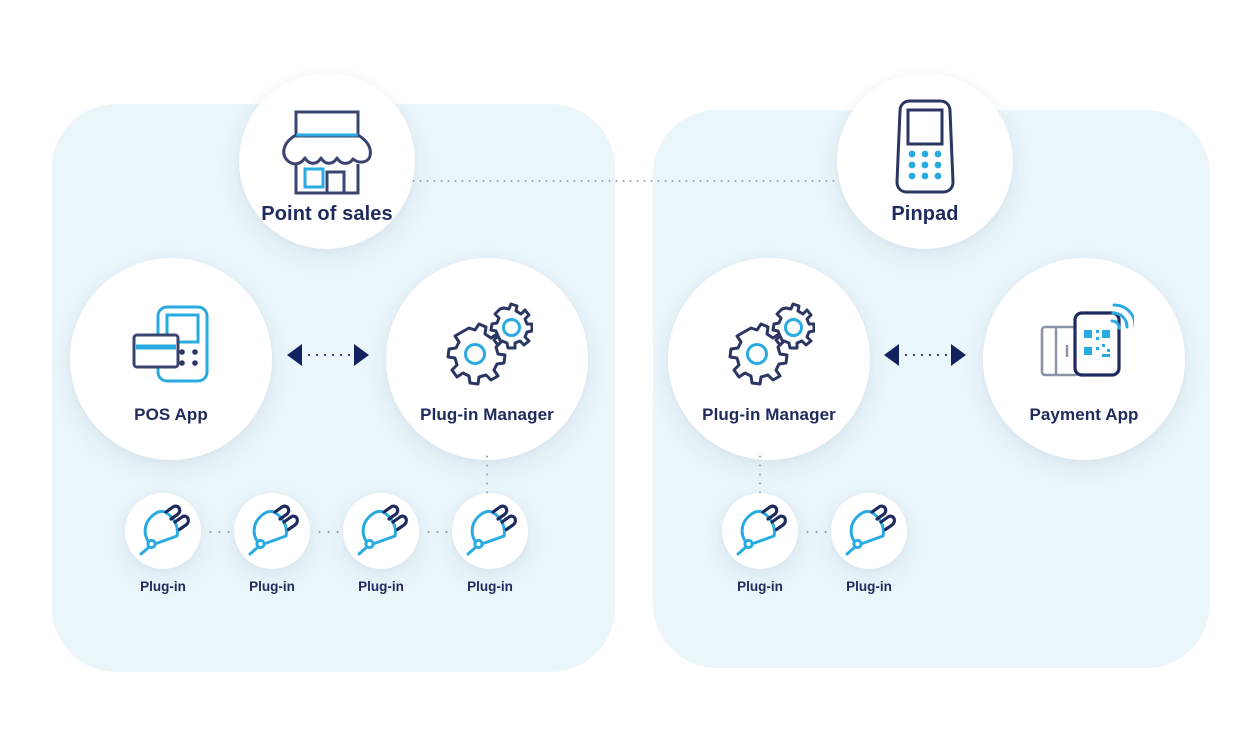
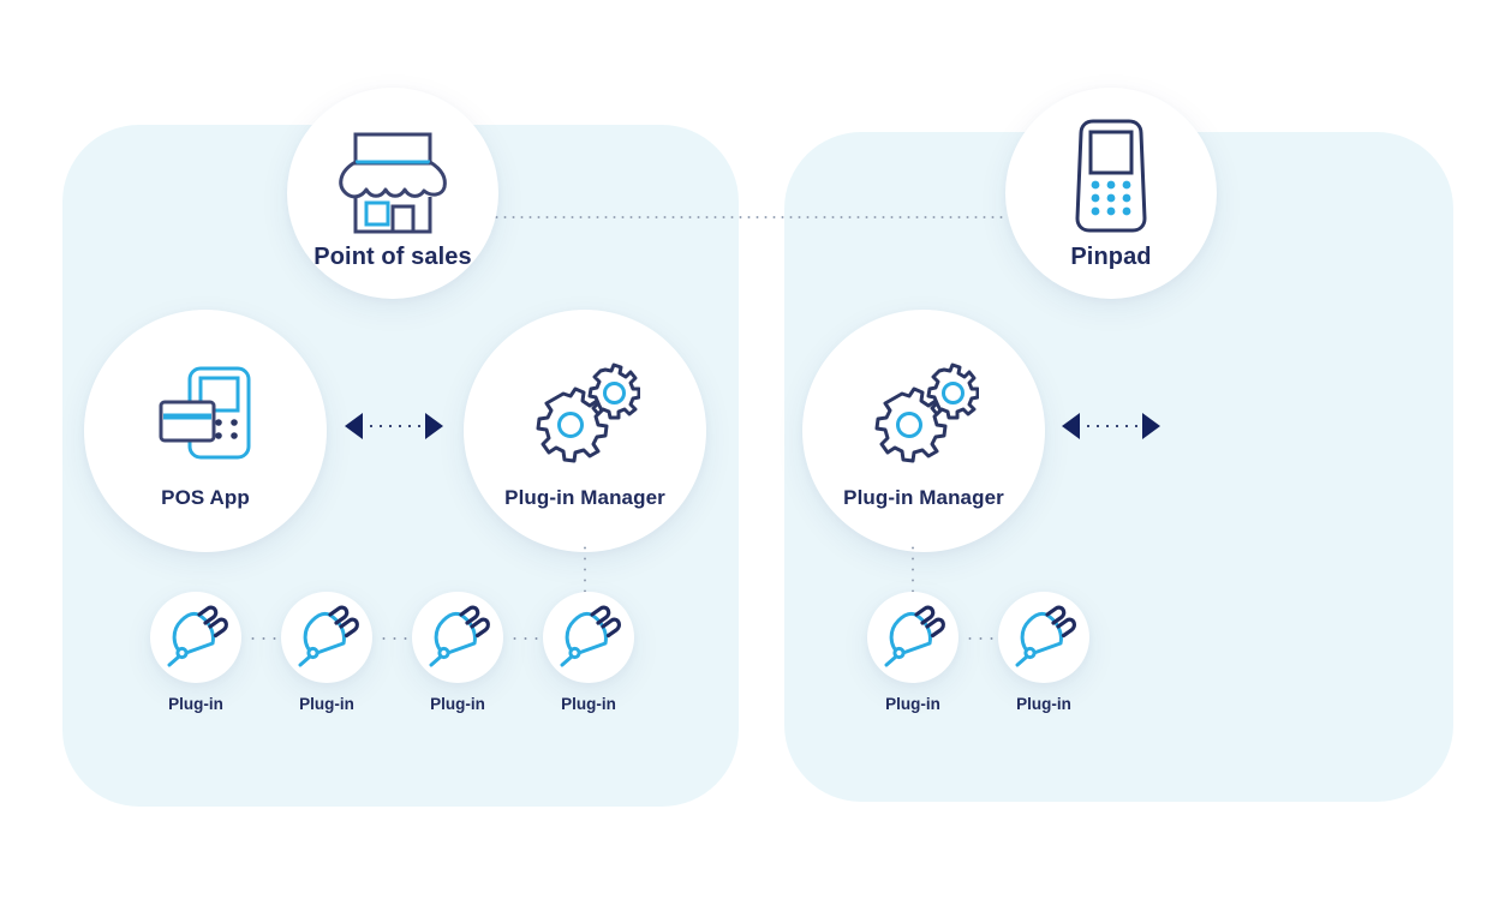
  Point of sales
  Pinpad
  POS App
  Plug-in Manager
  Plug-in
  Plug-in
  Plug-in
  Plug-in
  Plug-in Manager
- Payment App
  Plug-in
  Plug-in
